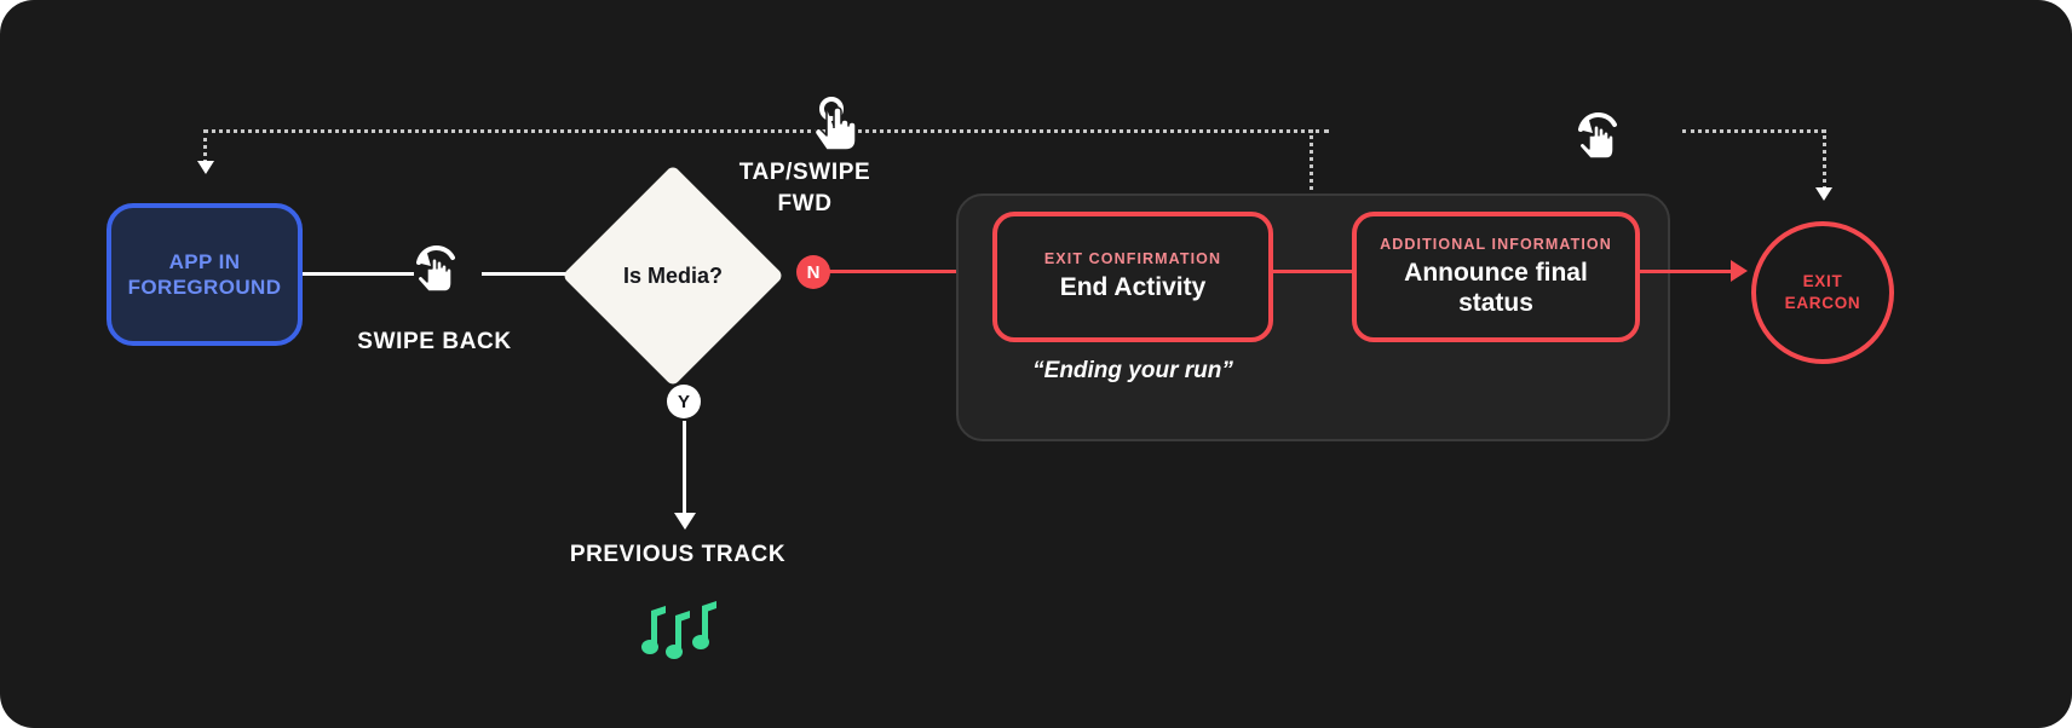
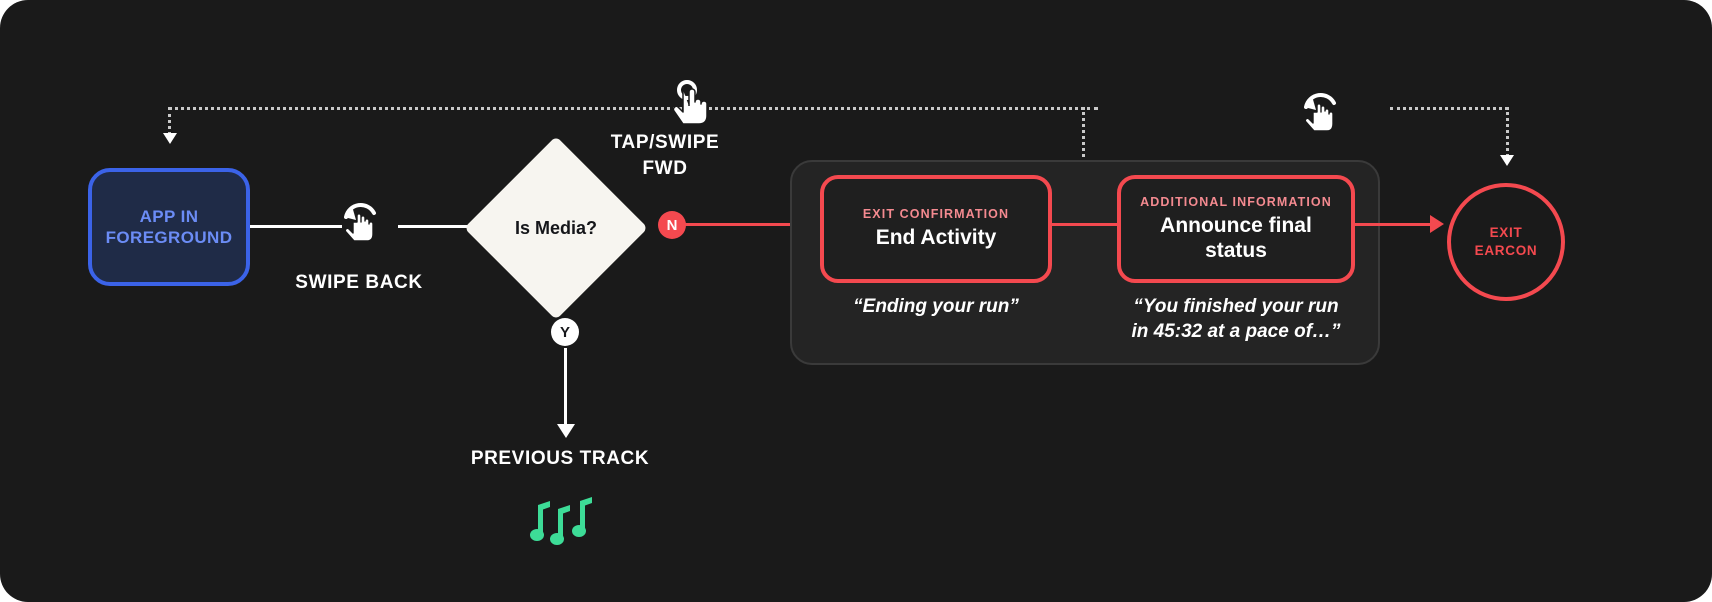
  APP IN
  FOREGROUND
  SWIPE BACK
  Is Media?
  N
  Y
  PREVIOUS TRACK
  TAP/SWIPE
  FWD
  EXIT CONFIRMATION
  End Activity
  “Ending your run”
  ADDITIONAL INFORMATION
  Announce final
  status
+ “You finished your run
+ in 45:32 at a pace of…”
  EXIT
  EARCON
